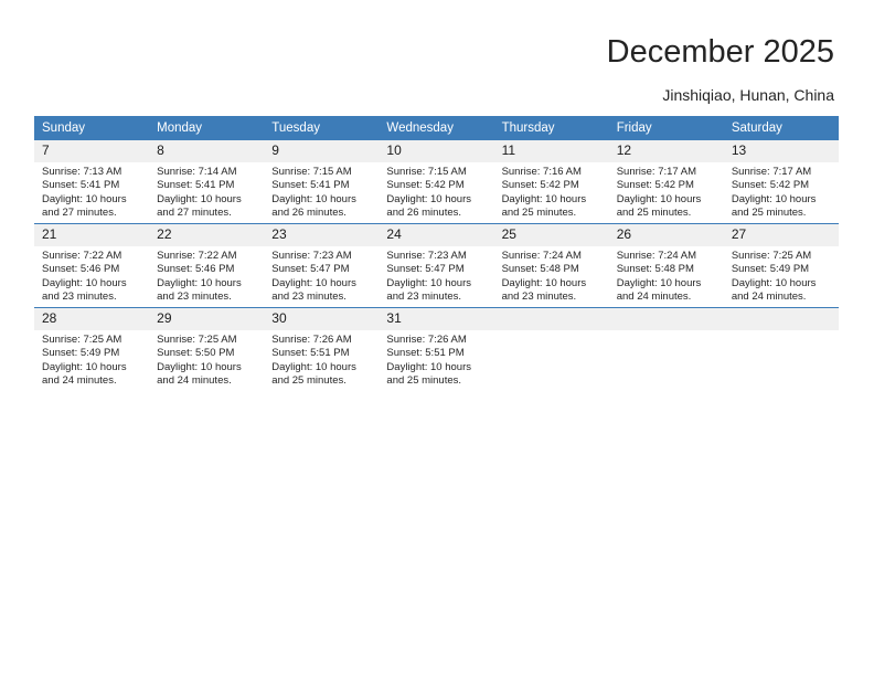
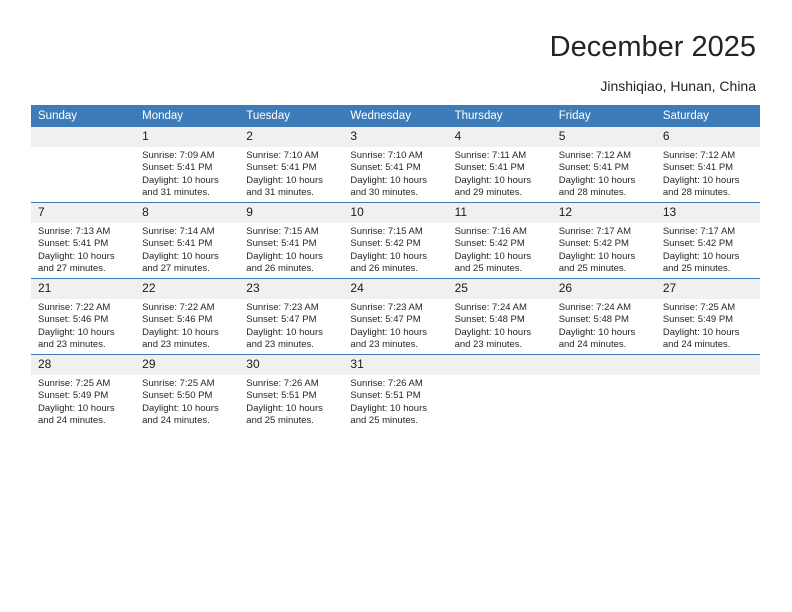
  December 2025
  Jinshiqiao, Hunan, China
  Sunday	Monday	Tuesday	Wednesday	Thursday	Friday	Saturday
+ 	1Sunrise: 7:09 AMSunset: 5:41 PMDaylight: 10 hours and 31 minutes.	2Sunrise: 7:10 AMSunset: 5:41 PMDaylight: 10 hours and 31 minutes.	3Sunrise: 7:10 AMSunset: 5:41 PMDaylight: 10 hours and 30 minutes.	4Sunrise: 7:11 AMSunset: 5:41 PMDaylight: 10 hours and 29 minutes.	5Sunrise: 7:12 AMSunset: 5:41 PMDaylight: 10 hours and 28 minutes.	6Sunrise: 7:12 AMSunset: 5:41 PMDaylight: 10 hours and 28 minutes.
  7Sunrise: 7:13 AMSunset: 5:41 PMDaylight: 10 hours and 27 minutes.	8Sunrise: 7:14 AMSunset: 5:41 PMDaylight: 10 hours and 27 minutes.	9Sunrise: 7:15 AMSunset: 5:41 PMDaylight: 10 hours and 26 minutes.	10Sunrise: 7:15 AMSunset: 5:42 PMDaylight: 10 hours and 26 minutes.	11Sunrise: 7:16 AMSunset: 5:42 PMDaylight: 10 hours and 25 minutes.	12Sunrise: 7:17 AMSunset: 5:42 PMDaylight: 10 hours and 25 minutes.	13Sunrise: 7:17 AMSunset: 5:42 PMDaylight: 10 hours and 25 minutes.
  21Sunrise: 7:22 AMSunset: 5:46 PMDaylight: 10 hours and 23 minutes.	22Sunrise: 7:22 AMSunset: 5:46 PMDaylight: 10 hours and 23 minutes.	23Sunrise: 7:23 AMSunset: 5:47 PMDaylight: 10 hours and 23 minutes.	24Sunrise: 7:23 AMSunset: 5:47 PMDaylight: 10 hours and 23 minutes.	25Sunrise: 7:24 AMSunset: 5:48 PMDaylight: 10 hours and 23 minutes.	26Sunrise: 7:24 AMSunset: 5:48 PMDaylight: 10 hours and 24 minutes.	27Sunrise: 7:25 AMSunset: 5:49 PMDaylight: 10 hours and 24 minutes.
  28Sunrise: 7:25 AMSunset: 5:49 PMDaylight: 10 hours and 24 minutes.	29Sunrise: 7:25 AMSunset: 5:50 PMDaylight: 10 hours and 24 minutes.	30Sunrise: 7:26 AMSunset: 5:51 PMDaylight: 10 hours and 25 minutes.	31Sunrise: 7:26 AMSunset: 5:51 PMDaylight: 10 hours and 25 minutes.
